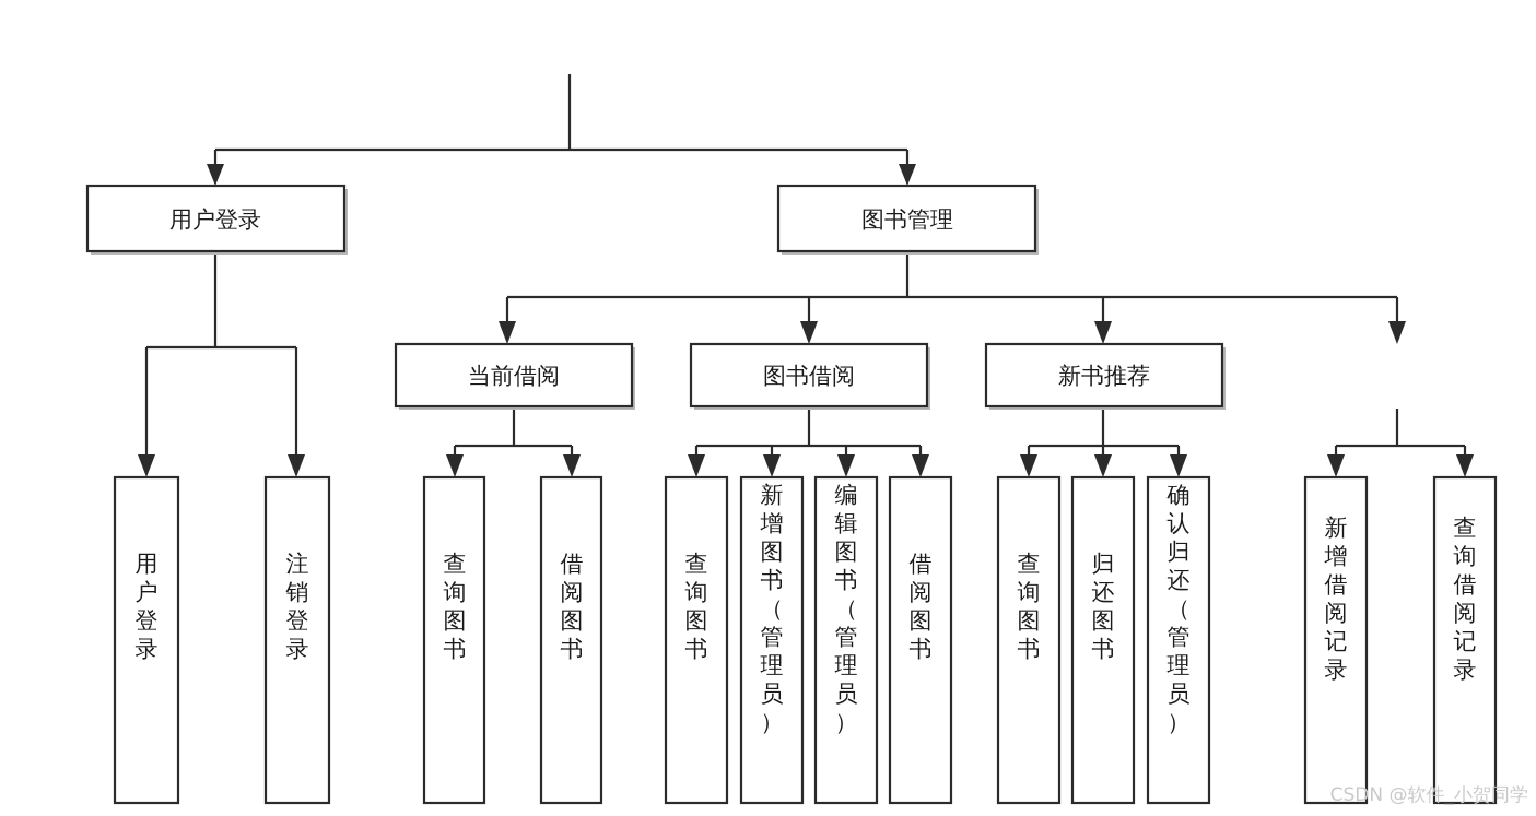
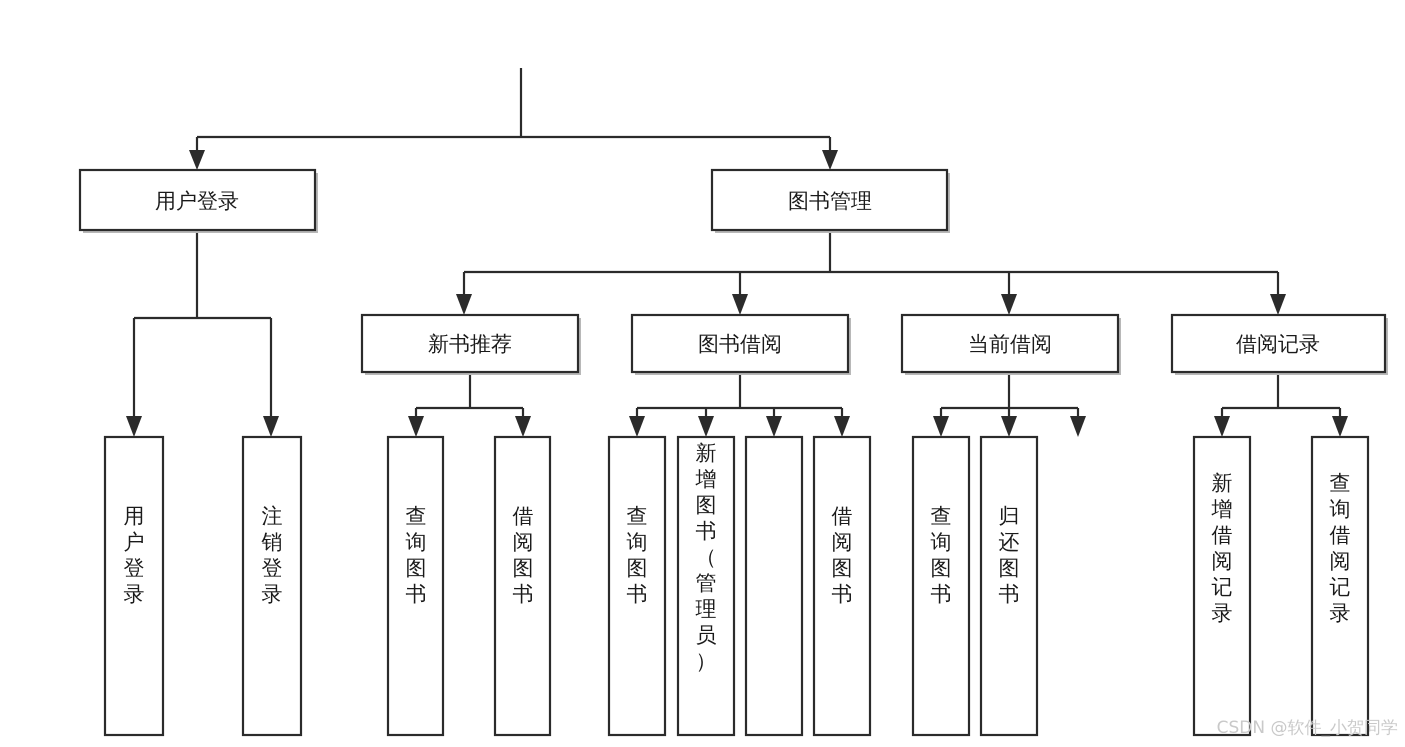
  用户登录
  图书管理
- 当前借阅
+ 新书推荐
  图书借阅
- 新书推荐
+ 当前借阅
+ 借阅记录
  用户登录
  注销登录
  查询图书
  借阅图书
  查询图书
  新增图书（管理员）
- 编辑图书（管理员）
  借阅图书
  查询图书
  归还图书
- 确认归还（管理员）
  新增借阅记录
  查询借阅记录
  CSDN @软件_小贺同学
